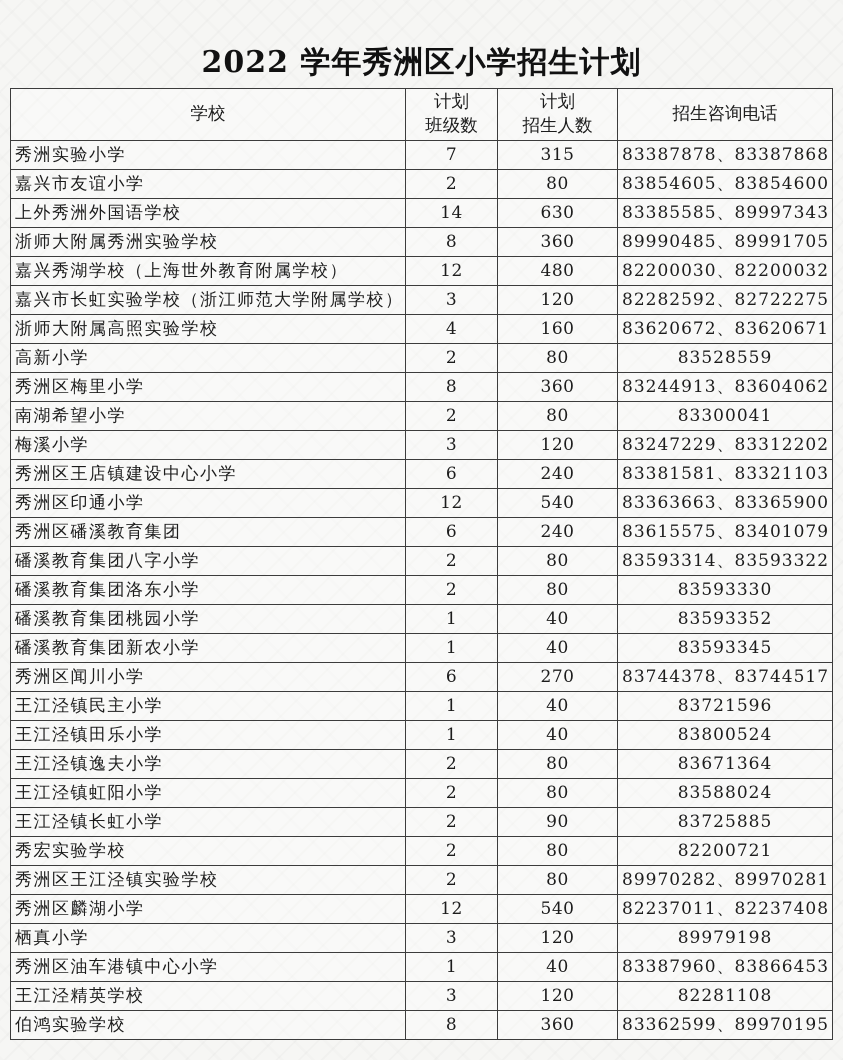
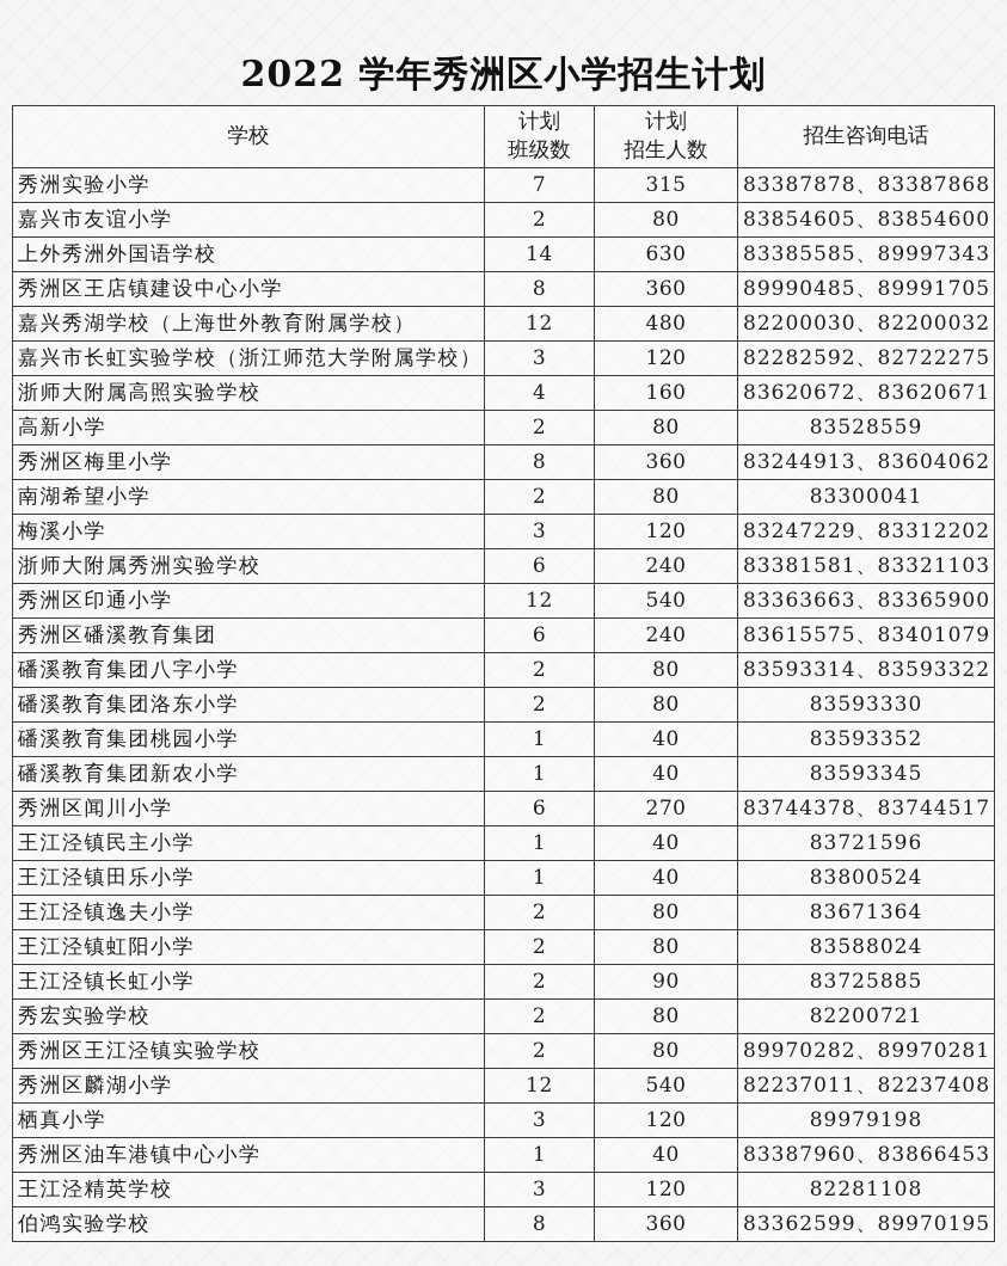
  2022 学年秀洲区小学招生计划
  学校	计划 班级数	计划 招生人数	招生咨询电话
  秀洲实验小学	7	315	83387878、83387868
  嘉兴市友谊小学	2	80	83854605、83854600
  上外秀洲外国语学校	14	630	83385585、89997343
- 浙师大附属秀洲实验学校	8	360	89990485、89991705
+ 秀洲区王店镇建设中心小学	8	360	89990485、89991705
  嘉兴秀湖学校（上海世外教育附属学校）	12	480	82200030、82200032
  嘉兴市长虹实验学校（浙江师范大学附属学校）	3	120	82282592、82722275
  浙师大附属高照实验学校	4	160	83620672、83620671
  高新小学	2	80	83528559
  秀洲区梅里小学	8	360	83244913、83604062
  南湖希望小学	2	80	83300041
  梅溪小学	3	120	83247229、83312202
- 秀洲区王店镇建设中心小学	6	240	83381581、83321103
+ 浙师大附属秀洲实验学校	6	240	83381581、83321103
  秀洲区印通小学	12	540	83363663、83365900
  秀洲区磻溪教育集团	6	240	83615575、83401079
  磻溪教育集团八字小学	2	80	83593314、83593322
  磻溪教育集团洛东小学	2	80	83593330
  磻溪教育集团桃园小学	1	40	83593352
  磻溪教育集团新农小学	1	40	83593345
  秀洲区闻川小学	6	270	83744378、83744517
  王江泾镇民主小学	1	40	83721596
  王江泾镇田乐小学	1	40	83800524
  王江泾镇逸夫小学	2	80	83671364
  王江泾镇虹阳小学	2	80	83588024
  王江泾镇长虹小学	2	90	83725885
  秀宏实验学校	2	80	82200721
  秀洲区王江泾镇实验学校	2	80	89970282、89970281
  秀洲区麟湖小学	12	540	82237011、82237408
  栖真小学	3	120	89979198
  秀洲区油车港镇中心小学	1	40	83387960、83866453
  王江泾精英学校	3	120	82281108
  伯鸿实验学校	8	360	83362599、89970195
